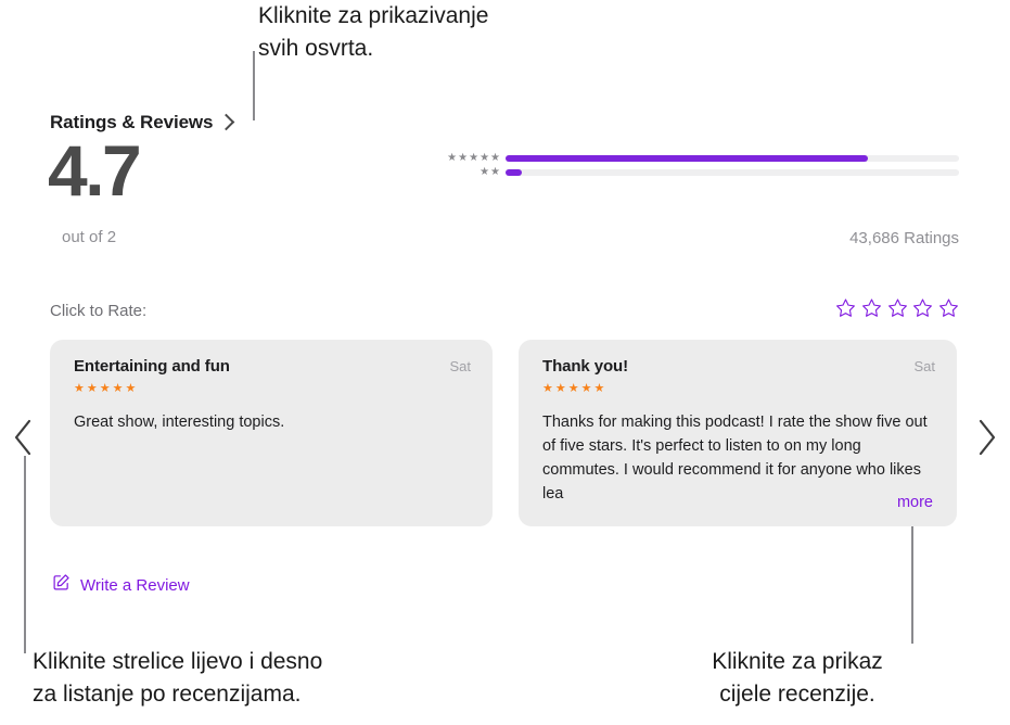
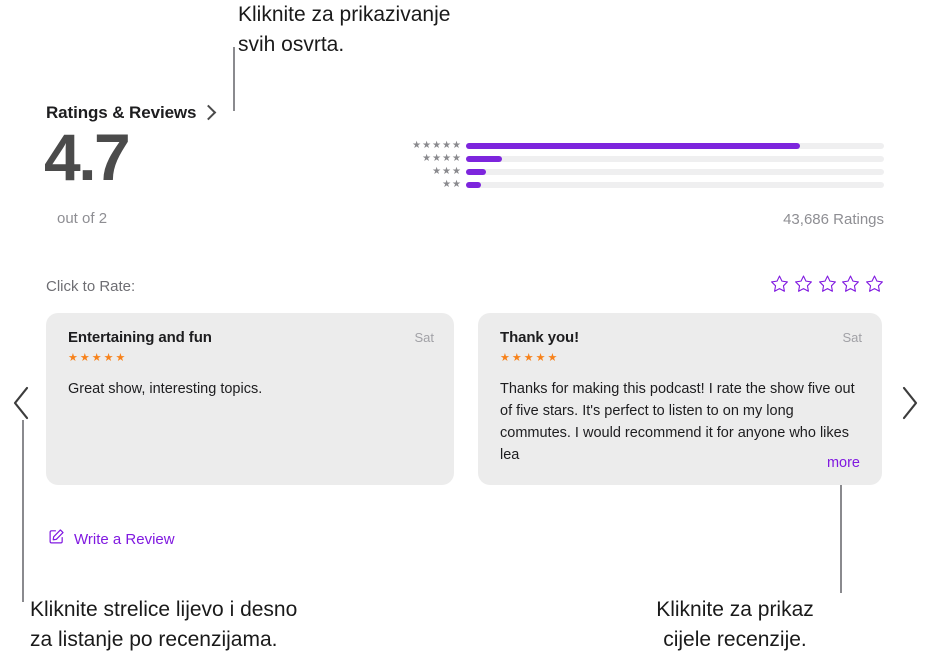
  Kliknite za prikazivanje
  svih osvrta.
  Kliknite strelice lijevo i desno
  za listanje po recenzijama.
  Kliknite za prikaz
  cijele recenzije.
  Ratings & Reviews
  4.7
  out of 2
  ★★★★★
+ ★★★★
+ ★★★
  ★★
  43,686 Ratings
  Click to Rate:
  Entertaining and fun
  Sat
  ★★★★★
  Great show, interesting topics.
  Thank you!
  Sat
  ★★★★★
  Thanks for making this podcast! I rate the show five out of five stars. It's perfect to listen to on my long commutes. I would recommend it for anyone who likes lea
  more
  Write a Review
